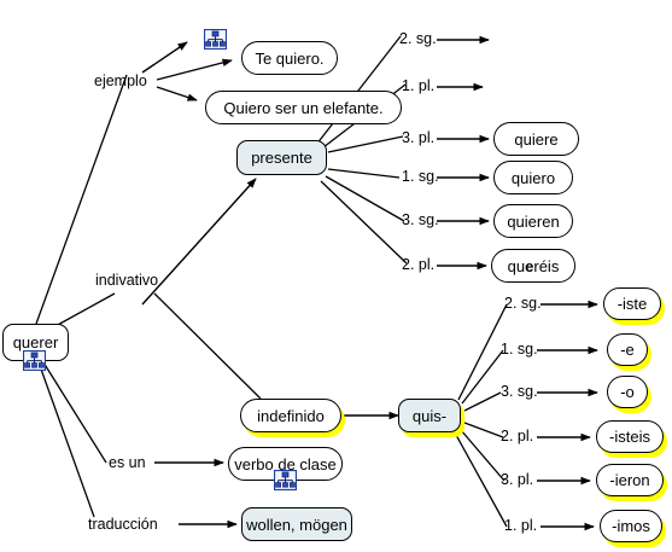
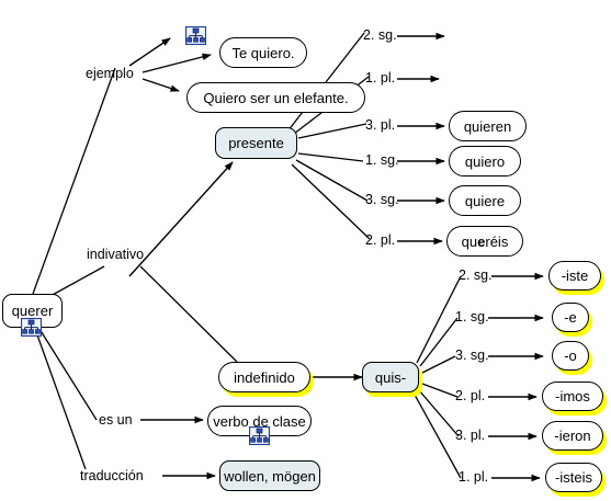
  querer
  ejemplo
  indivativo
  es un
  traducción
  Te quiero.
  Quiero ser un elefante.
  presente
  indefinido
  quis-
  2. sg.
  1. pl.
  3. pl.
  1. sg.
  3. sg.
  2. pl.
- quiere
+ quieren
  quiero
- quieren
+ quiere
  queréis
  2. sg.
  1. sg.
  3. sg.
  2. pl.
  3. pl.
  1. pl.
  -iste
  -e
  -o
- -isteis
+ -imos
  -ieron
- -imos
+ -isteis
  verbo de clase
  wollen, mögen
